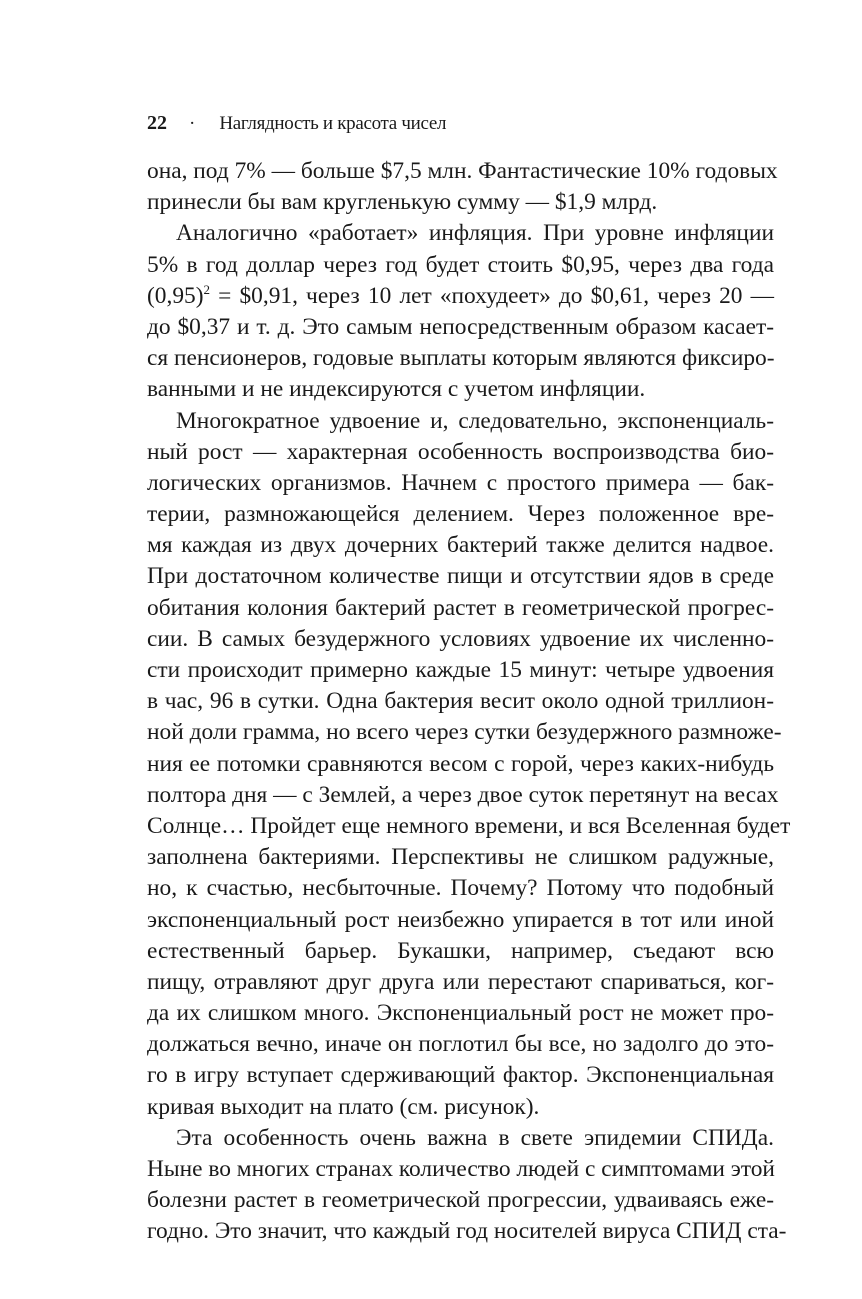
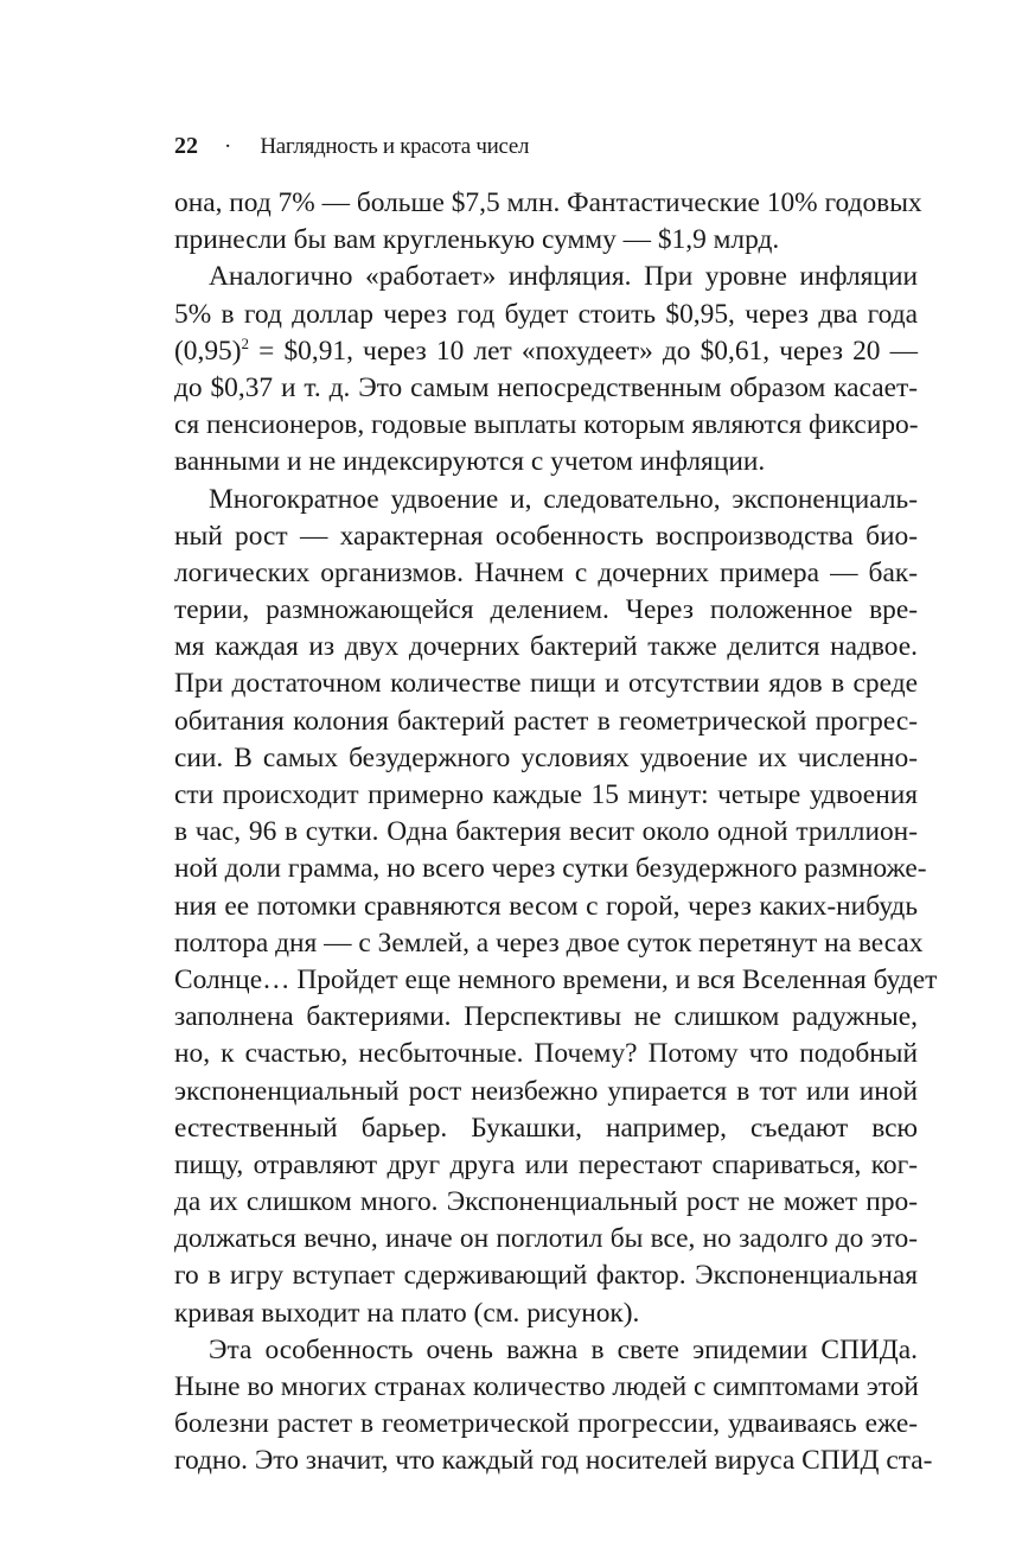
  22
  ·
  Наглядность и красота чисел
  она, под 7% — больше $7,5 млн. Фантастические 10% годовых
  принесли бы вам кругленькую сумму — $1,9 млрд.
  Аналогично «работает» инфляция. При уровне инфляции
  5% в год доллар через год будет стоить $0,95, через два года
  (0,95)2 = $0,91, через 10 лет «похудеет» до $0,61, через 20 —
  до $0,37 и т. д. Это самым непосредственным образом касает-
  ся пенсионеров, годовые выплаты которым являются фиксиро-
  ванными и не индексируются с учетом инфляции.
  Многократное удвоение и, следовательно, экспоненциаль-
  ный рост — характерная особенность воспроизводства био-
- логических организмов. Начнем с простого примера — бак-
+ логических организмов. Начнем с дочерних примера — бак-
  терии, размножающейся делением. Через положенное вре-
  мя каждая из двух дочерних бактерий также делится надвое.
  При достаточном количестве пищи и отсутствии ядов в среде
  обитания колония бактерий растет в геометрической прогрес-
  сии. В самых безудержного условиях удвоение их численно-
  сти происходит примерно каждые 15 минут: четыре удвоения
  в час, 96 в сутки. Одна бактерия весит около одной триллион-
  ной доли грамма, но всего через сутки безудержного размноже-
  ния ее потомки сравняются весом с горой, через каких-нибудь
  полтора дня — с Землей, а через двое суток перетянут на весах
  Солнце… Пройдет еще немного времени, и вся Вселенная будет
  заполнена бактериями. Перспективы не слишком радужные,
  но, к счастью, несбыточные. Почему? Потому что подобный
  экспоненциальный рост неизбежно упирается в тот или иной
  естественный барьер. Букашки, например, съедают всю
  пищу, отравляют друг друга или перестают спариваться, ког-
  да их слишком много. Экспоненциальный рост не может про-
  должаться вечно, иначе он поглотил бы все, но задолго до это-
  го в игру вступает сдерживающий фактор. Экспоненциальная
  кривая выходит на плато (см. рисунок).
  Эта особенность очень важна в свете эпидемии СПИДа.
  Ныне во многих странах количество людей с симптомами этой
  болезни растет в геометрической прогрессии, удваиваясь еже-
  годно. Это значит, что каждый год носителей вируса СПИД ста-
